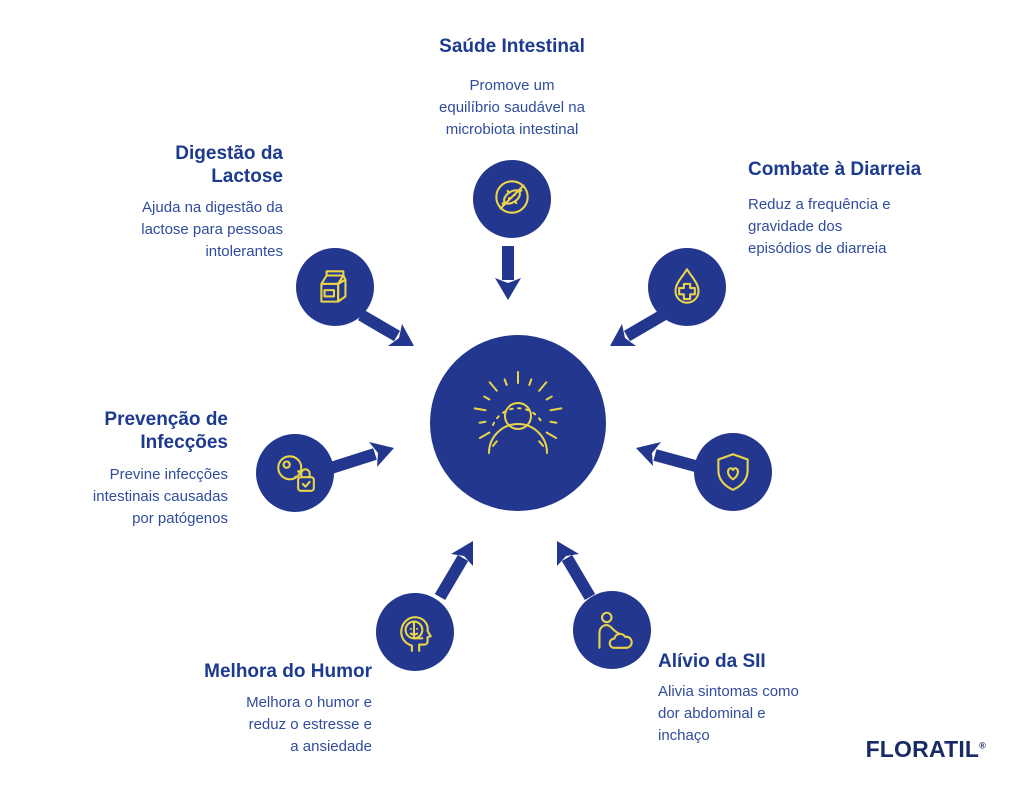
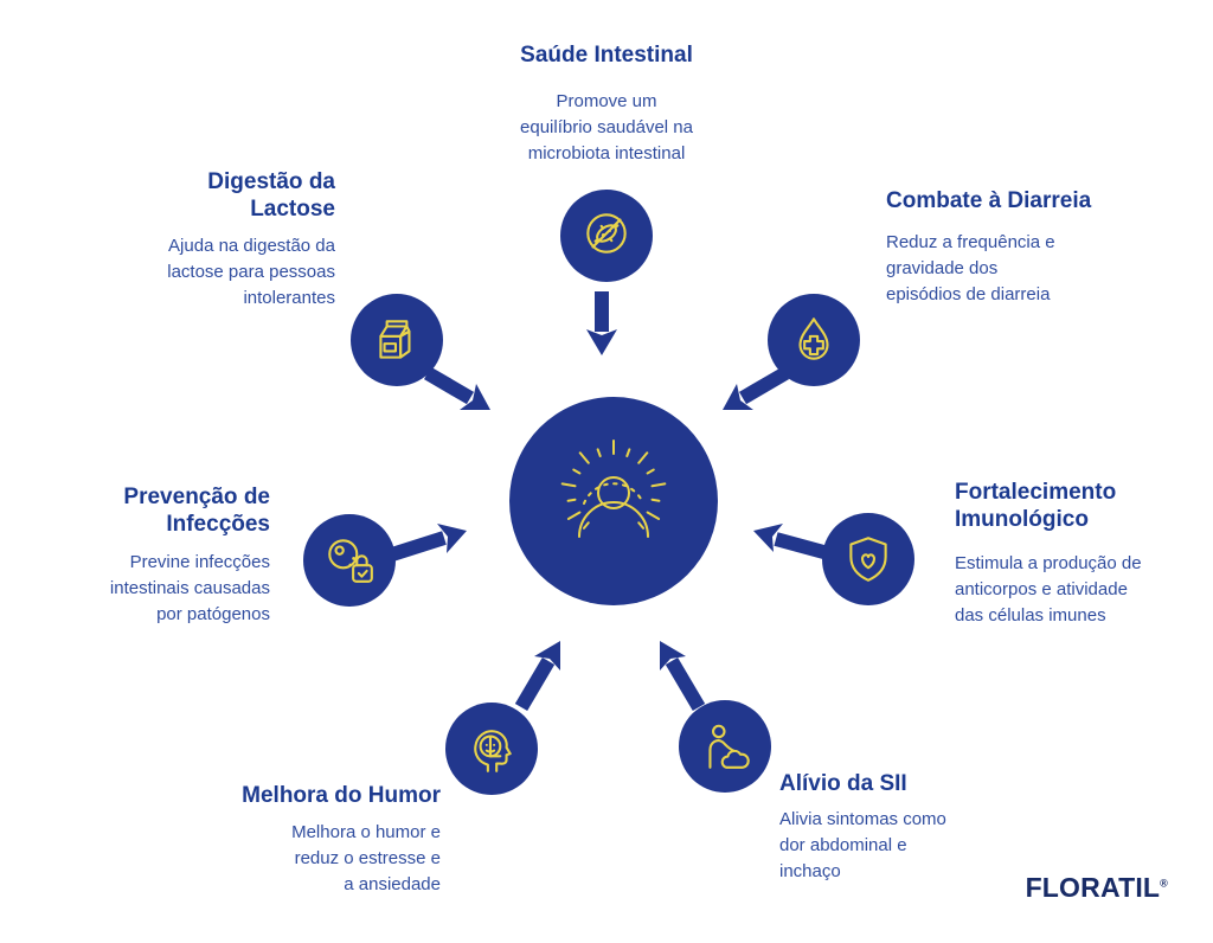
  Saúde Intestinal
  Promove um
  equilíbrio saudável na
  microbiota intestinal
  Digestão da
  Lactose
  Ajuda na digestão da
  lactose para pessoas
  intolerantes
  Combate à Diarreia
  Reduz a frequência e
  gravidade dos
  episódios de diarreia
  Prevenção de
  Infecções
  Previne infecções
  intestinais causadas
  por patógenos
+ Fortalecimento
+ Imunológico
+ Estimula a produção de
+ anticorpos e atividade
+ das células imunes
  Melhora do Humor
  Melhora o humor e
  reduz o estresse e
  a ansiedade
  Alívio da SII
  Alivia sintomas como
  dor abdominal e
  inchaço
  FLORATIL®
